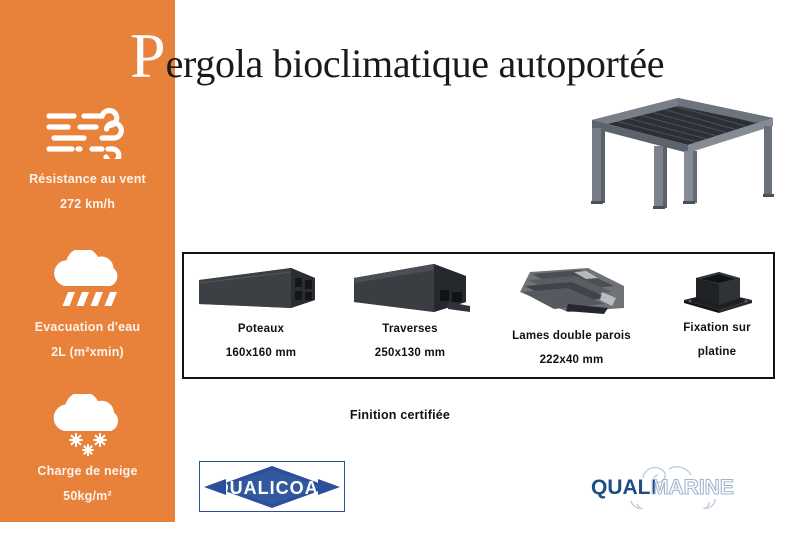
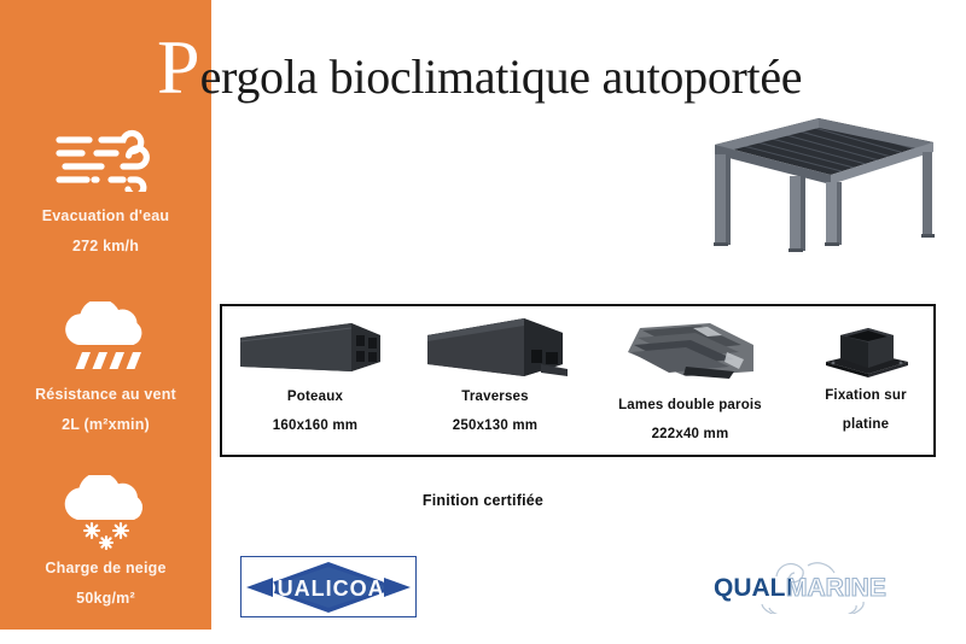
- Résistance au vent
+ Evacuation d'eau
  272 km/h
- Evacuation d'eau
+ Résistance au vent
  2L (m²xmin)
  Charge de neige
  50kg/m²
  P
  ergola bioclimatique autoportée
  Poteaux
  160x160 mm
  Traverses
  250x130 mm
  Lames double parois
  222x40 mm
  Fixation sur
  platine
  Finition certifiée
  UALICOA
  QUALI
  MARINE
